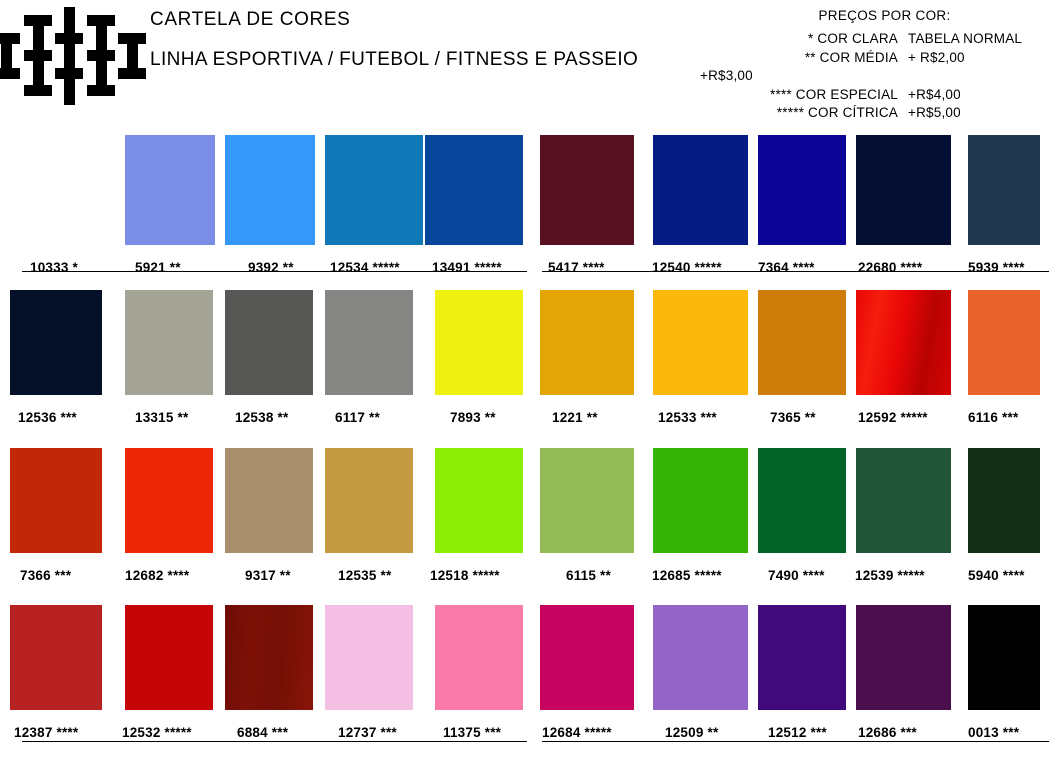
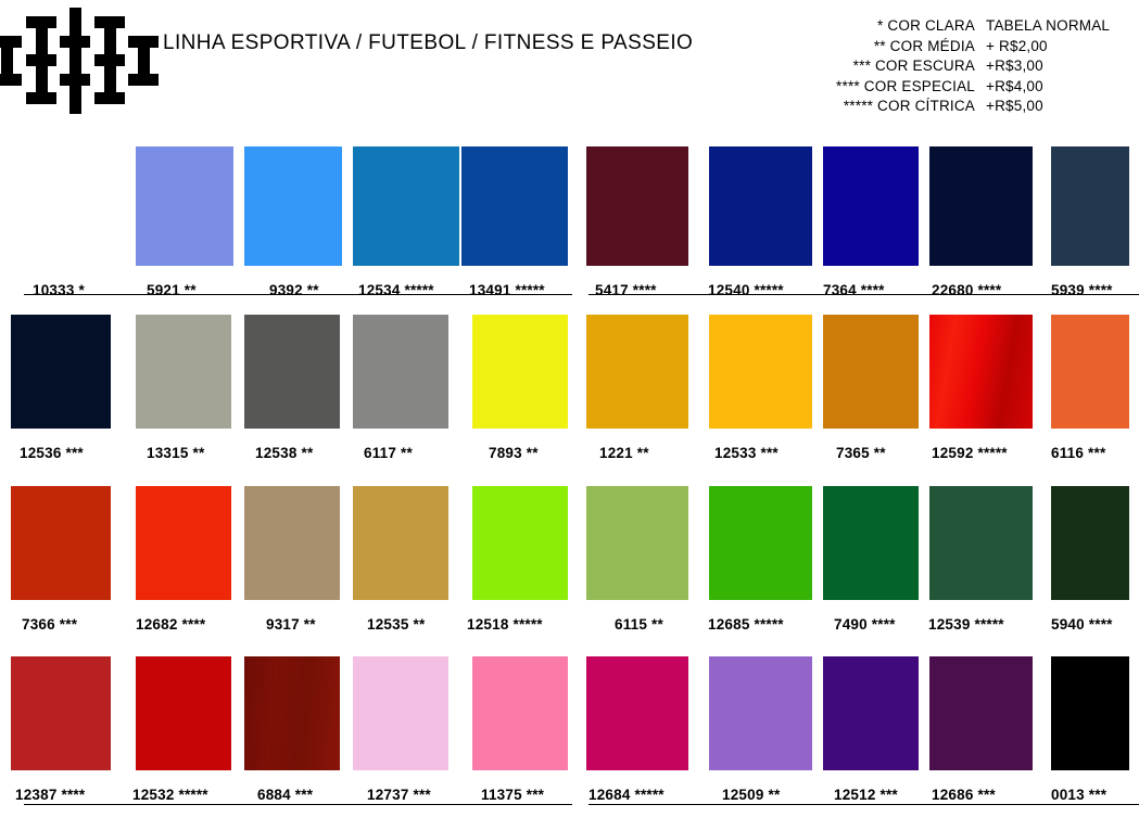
- CARTELA DE CORES
  LINHA ESPORTIVA / FUTEBOL / FITNESS E PASSEIO
- PREÇOS POR COR:
  * COR CLARA
  TABELA NORMAL
  ** COR MÉDIA
  + R$2,00
+ *** COR ESCURA
  +R$3,00
  **** COR ESPECIAL
  +R$4,00
  ***** COR CÍTRICA
  +R$5,00
  10333 *
  5921 **
  9392 **
  12534 *****
  13491 *****
  5417 ****
  12540 *****
  7364 ****
  22680 ****
  5939 ****
  12536 ***
  13315 **
  12538 **
  6117 **
  7893 **
  1221 **
  12533 ***
  7365 **
  12592 *****
  6116 ***
  7366 ***
  12682 ****
  9317 **
  12535 **
  12518 *****
  6115 **
  12685 *****
  7490 ****
  12539 *****
  5940 ****
  12387 ****
  12532 *****
  6884 ***
  12737 ***
  11375 ***
  12684 *****
  12509 **
  12512 ***
  12686 ***
  0013 ***
